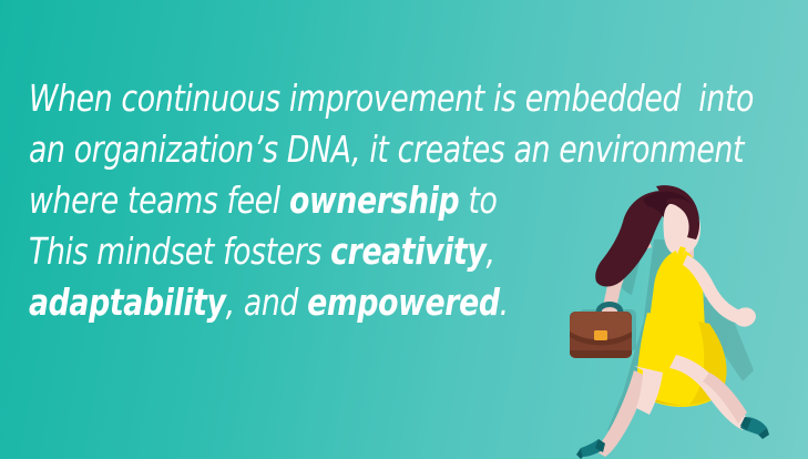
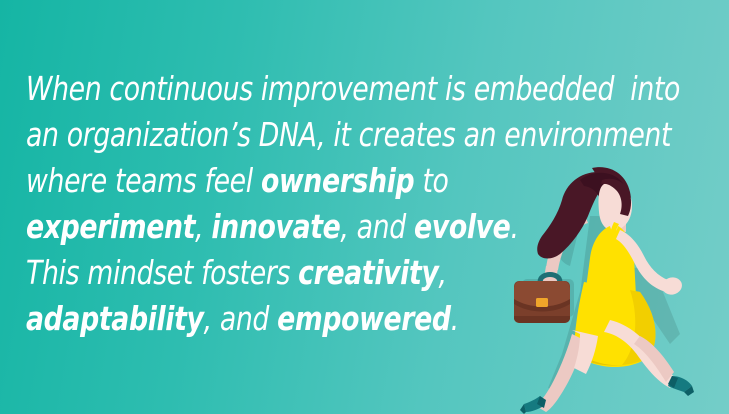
  When continuous improvement is embedded into
  an organization’s DNA, it creates an environment
  where teams feel ownership to
+ experiment, innovate, and evolve.
  This mindset fosters creativity,
  adaptability, and empowered.
